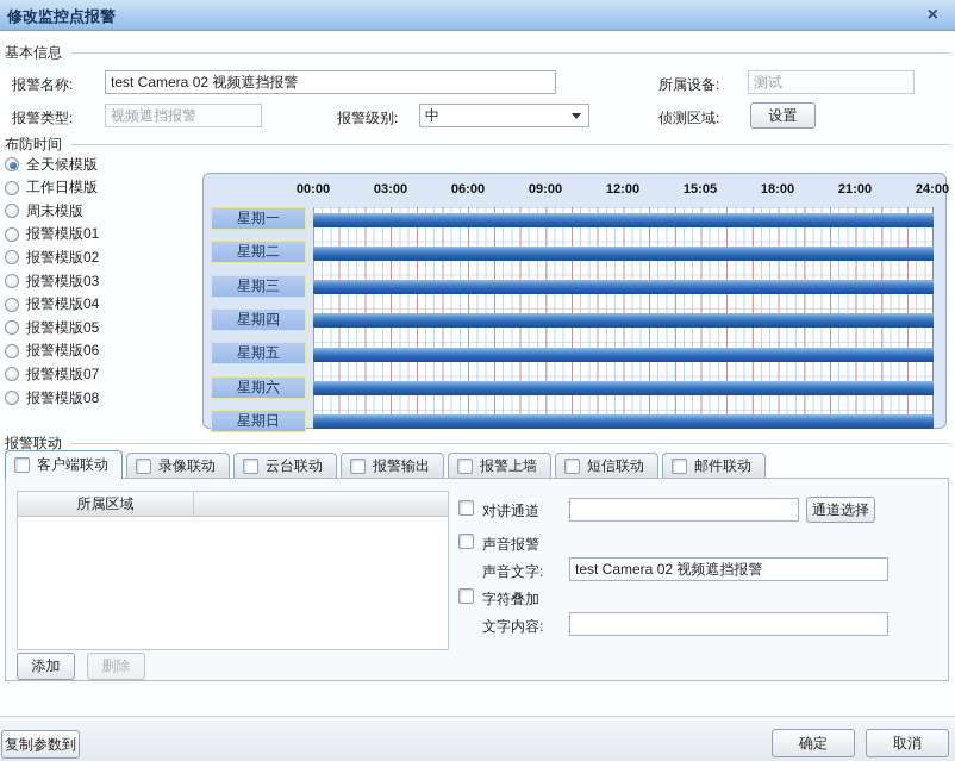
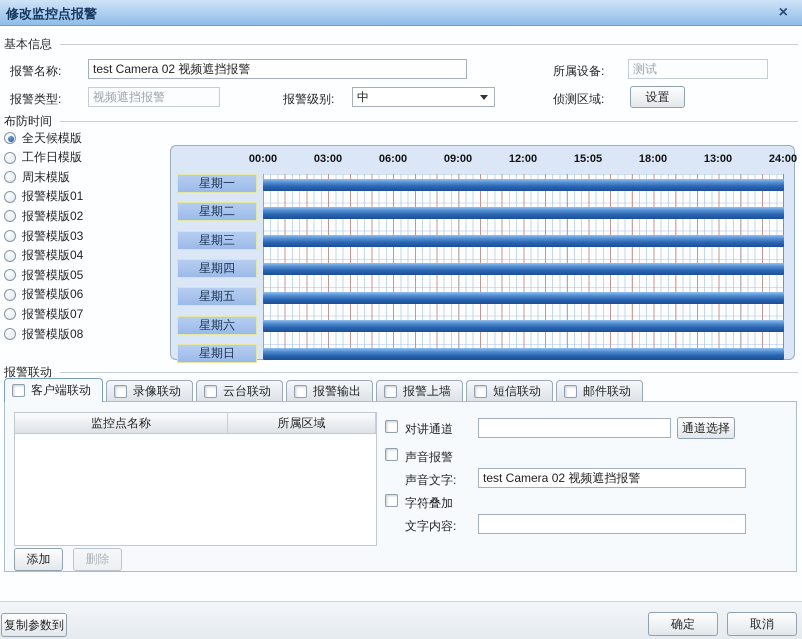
  修改监控点报警
  ×
  基本信息
  报警名称:
  test Camera 02 视频遮挡报警
  所属设备:
  测试
  报警类型:
  视频遮挡报警
  报警级别:
  中
  侦测区域:
  设置
  布防时间
  全天候模版
  工作日模版
  周末模版
  报警模版01
  报警模版02
  报警模版03
  报警模版04
  报警模版05
  报警模版06
  报警模版07
  报警模版08
  00:00
  03:00
  06:00
  09:00
  12:00
  15:05
  18:00
- 21:00
+ 13:00
  24:00
  星期一
  星期二
  星期三
  星期四
  星期五
  星期六
  星期日
  报警联动
  客户端联动
  录像联动
  云台联动
  报警输出
  报警上墙
  短信联动
  邮件联动
+ 监控点名称
  所属区域
  添加
  删除
  对讲通道
  通道选择
  声音报警
  声音文字:
  test Camera 02 视频遮挡报警
  字符叠加
  文字内容:
  复制参数到
  确定
  取消
